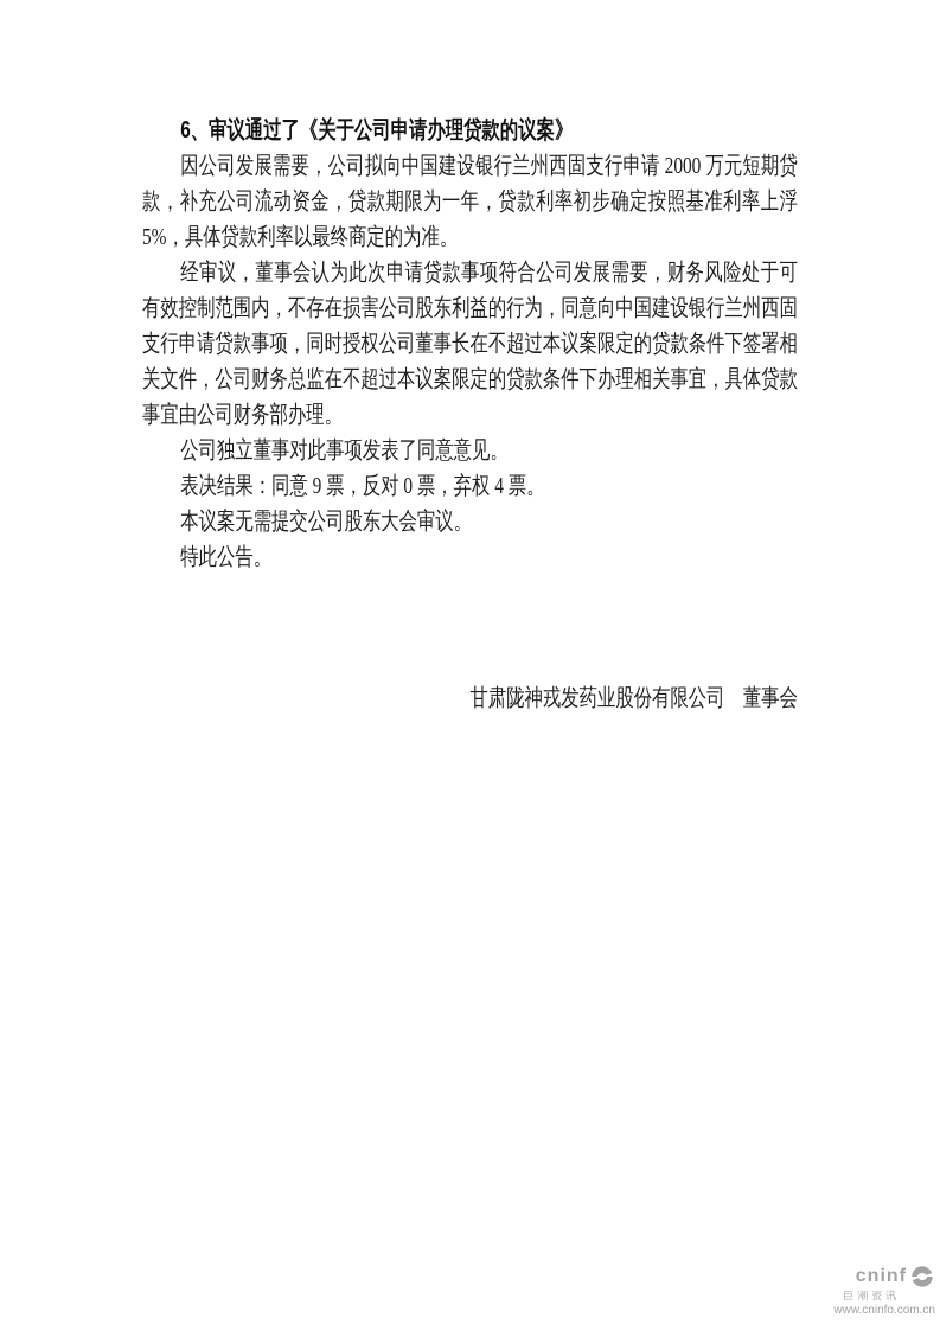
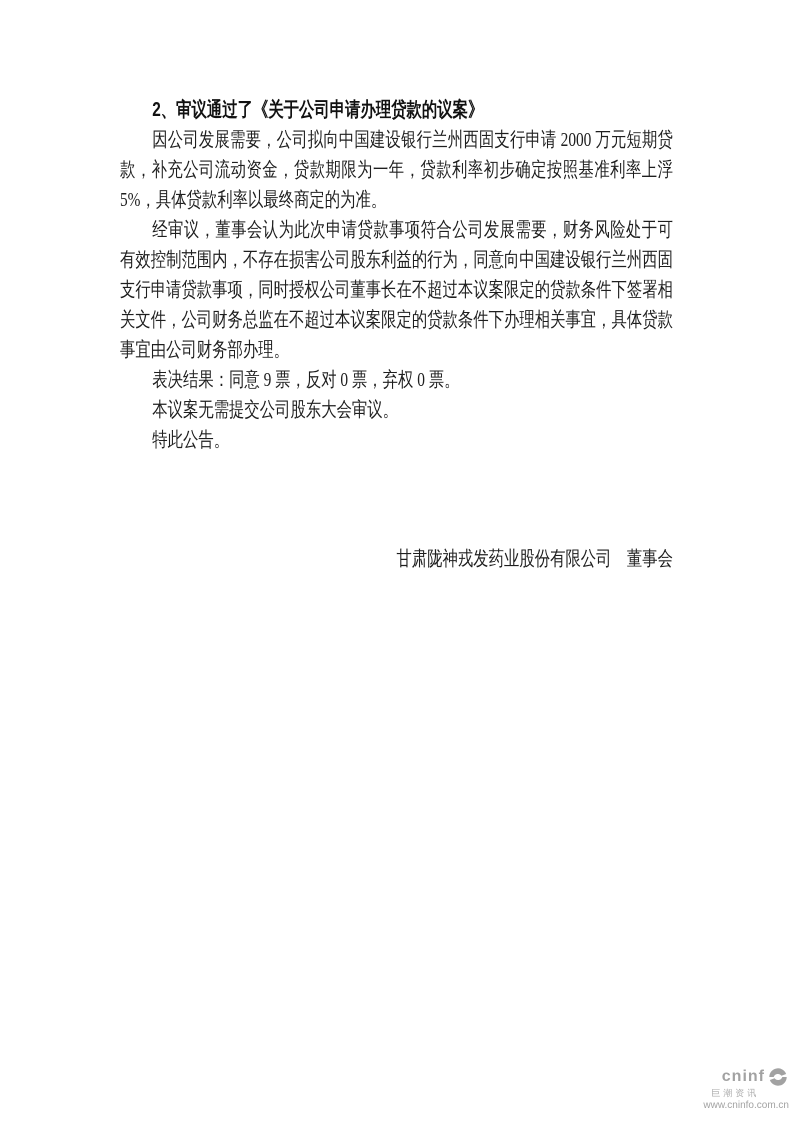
- 6、审议通过了《关于公司申请办理贷款的议案》
+ 2、审议通过了《关于公司申请办理贷款的议案》
  因公司发展需要，公司拟向中国建设银行兰州西固支行申请 2000 万元短期贷款，补充公司流动资金，贷款期限为一年，贷款利率初步确定按照基准利率上浮 5%，具体贷款利率以最终商定的为准。
  经审议，董事会认为此次申请贷款事项符合公司发展需要，财务风险处于可有效控制范围内，不存在损害公司股东利益的行为，同意向中国建设银行兰州西固支行申请贷款事项，同时授权公司董事长在不超过本议案限定的贷款条件下签署相关文件，公司财务总监在不超过本议案限定的贷款条件下办理相关事宜，具体贷款事宜由公司财务部办理。
- 公司独立董事对此事项发表了同意意见。
- 表决结果：同意 9 票，反对 0 票，弃权 4 票。
+ 表决结果：同意 9 票，反对 0 票，弃权 0 票。
  本议案无需提交公司股东大会审议。
  特此公告。
  甘肃陇神戎发药业股份有限公司 董事会
  cninf
  巨潮资讯
  www.cninfo.com.cn
